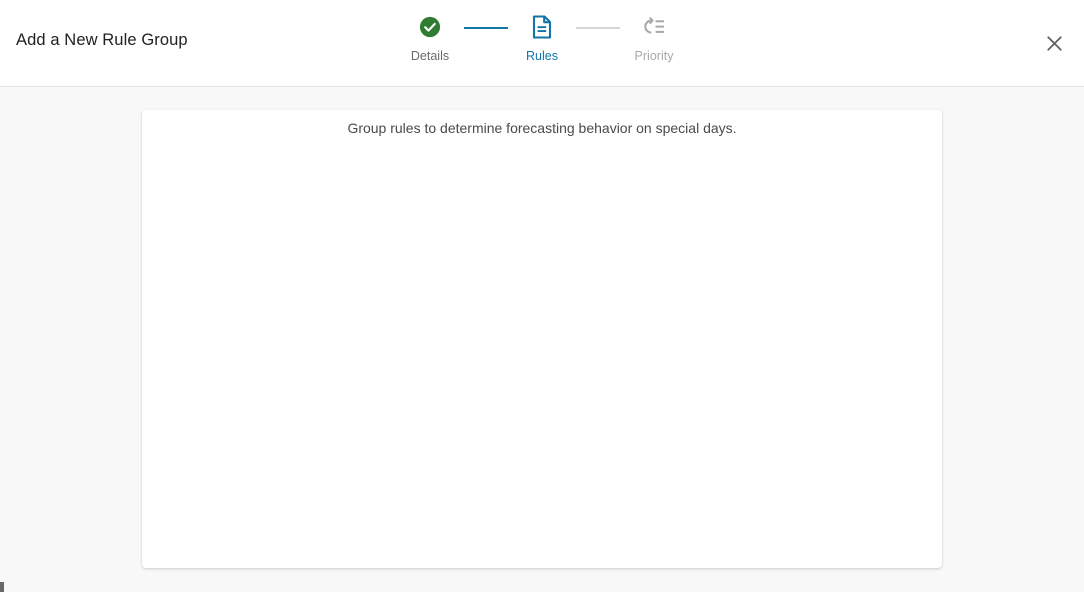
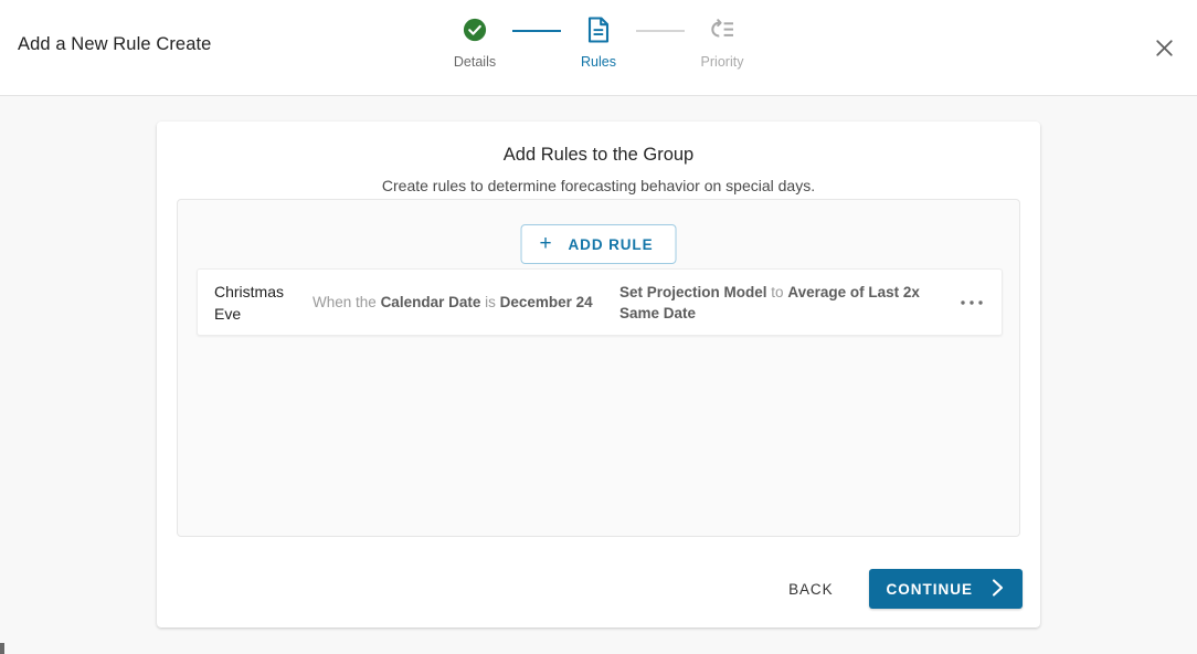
- Add a New Rule Group
+ Add a New Rule Create
  Details
  Rules
  Priority
+ Add Rules to the Group
- Group rules to determine forecasting behavior on special days.
+ Create rules to determine forecasting behavior on special days.
+ +
+ ADD RULE
+ Christmas Eve
+ When the Calendar Date is December 24
+ Set Projection Model to Average of Last 2x Same Date
+ BACK
+ CONTINUE
